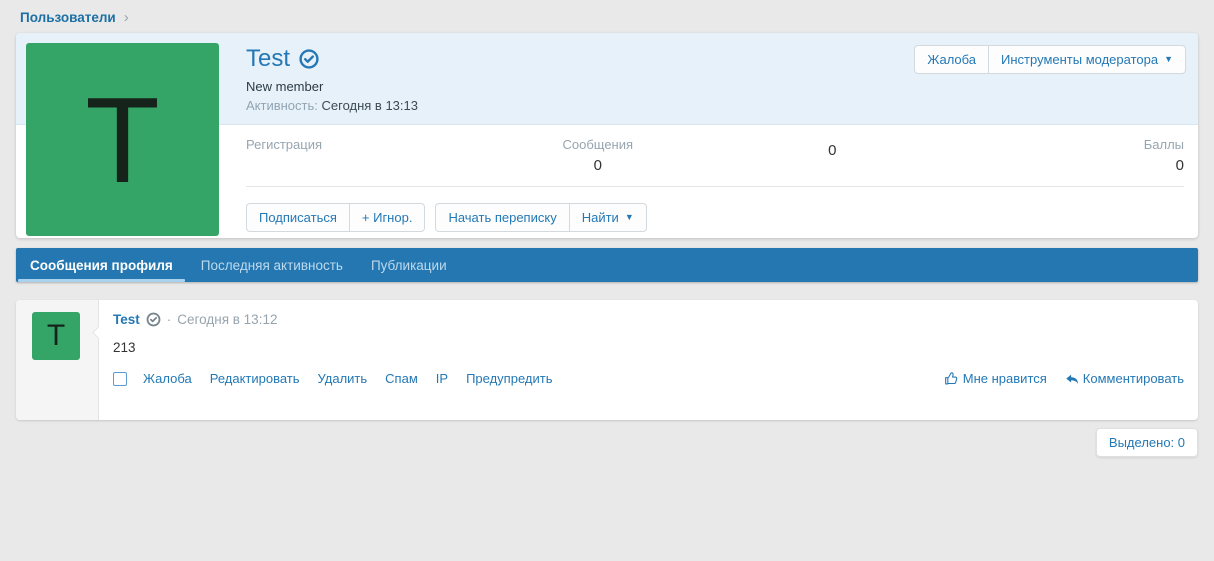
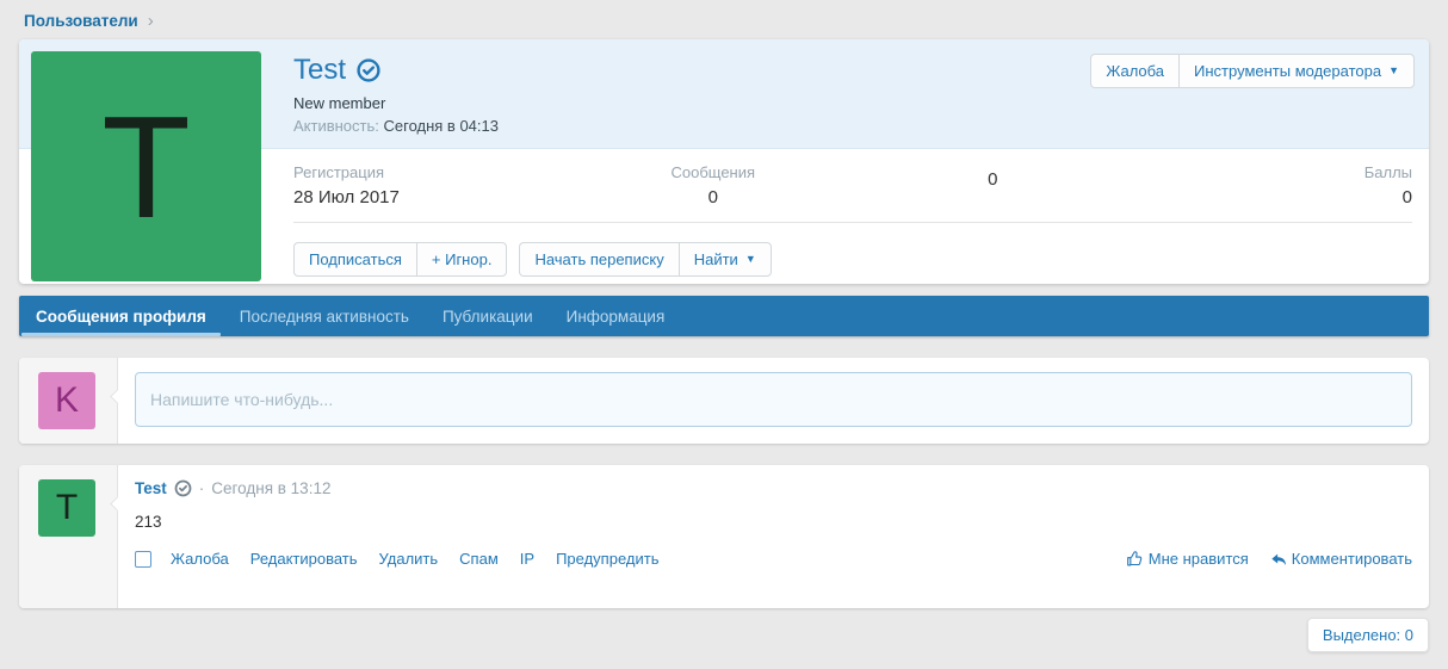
  Пользователи
  ›
  T
  Test
  New member
- Активность: Сегодня в 13:13
+ Активность: Сегодня в 04:13
  Жалоба
  Инструменты модератора
  ▼
  Регистрация
+ 28 Июл 2017
  Сообщения
  0
  0
  Баллы
  0
  Подписаться
  + Игнор.
  Начать переписку
  Найти
  ▼
  Сообщения профиля
  Последняя активность
  Публикации
+ Информация
+ K
+ Напишите что-нибудь...
  T
  Test
  ·
  Сегодня в 13:12
  213
  Жалоба
  Редактировать
  Удалить
  Спам
  IP
  Предупредить
  Мне нравится
  Комментировать
  Выделено: 0
